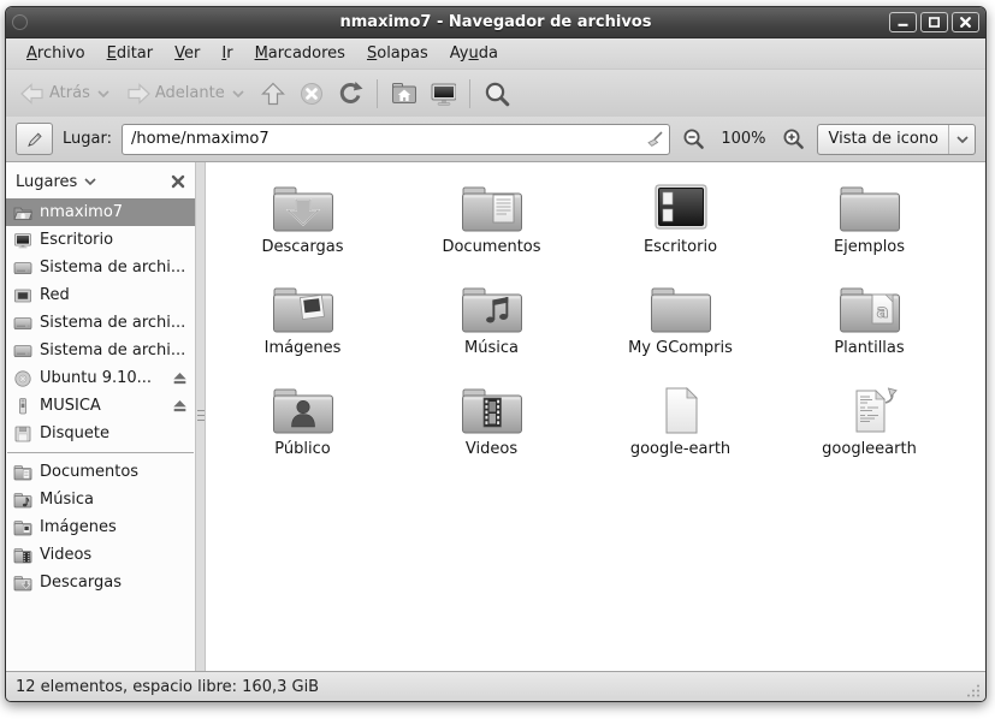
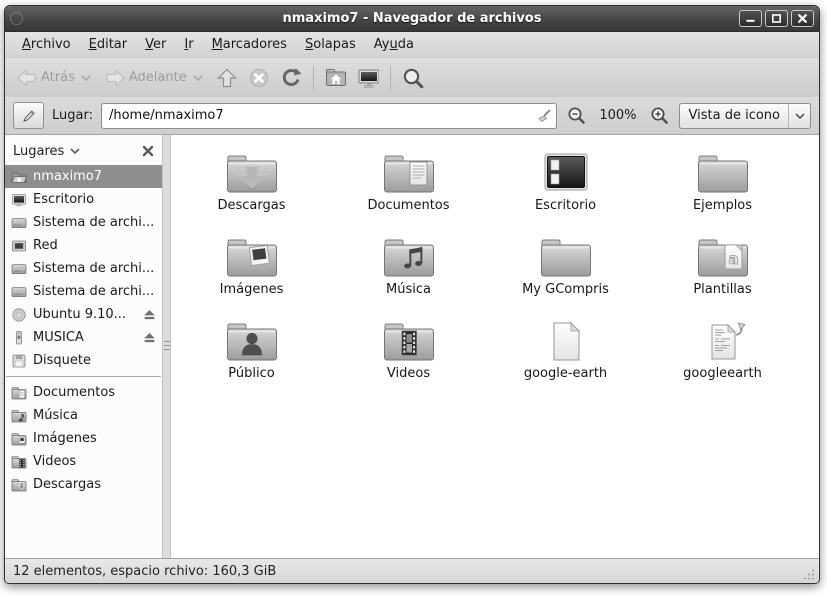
  nmaximo7 - Navegador de archivos
  Archivo
  Editar
  Ver
  Ir
  Marcadores
  Solapas
  Ayuda
  Atrás
  Adelante
  Lugar:
  /home/nmaximo7
  100%
  Vista de icono
  Lugares
  nmaximo7
  Escritorio
  Sistema de archi...
  Red
  Sistema de archi...
  Sistema de archi...
  Ubuntu 9.10...
  MUSICA
  Disquete
  Documentos
  Música
  Imágenes
  Videos
  Descargas
  Descargas
  Documentos
  Escritorio
  Ejemplos
  Imágenes
  Música
  My GCompris
  a
  Plantillas
  Público
  Videos
  google-earth
  googleearth
- 12 elementos, espacio libre: 160,3 GiB
+ 12 elementos, espacio rchivo: 160,3 GiB
